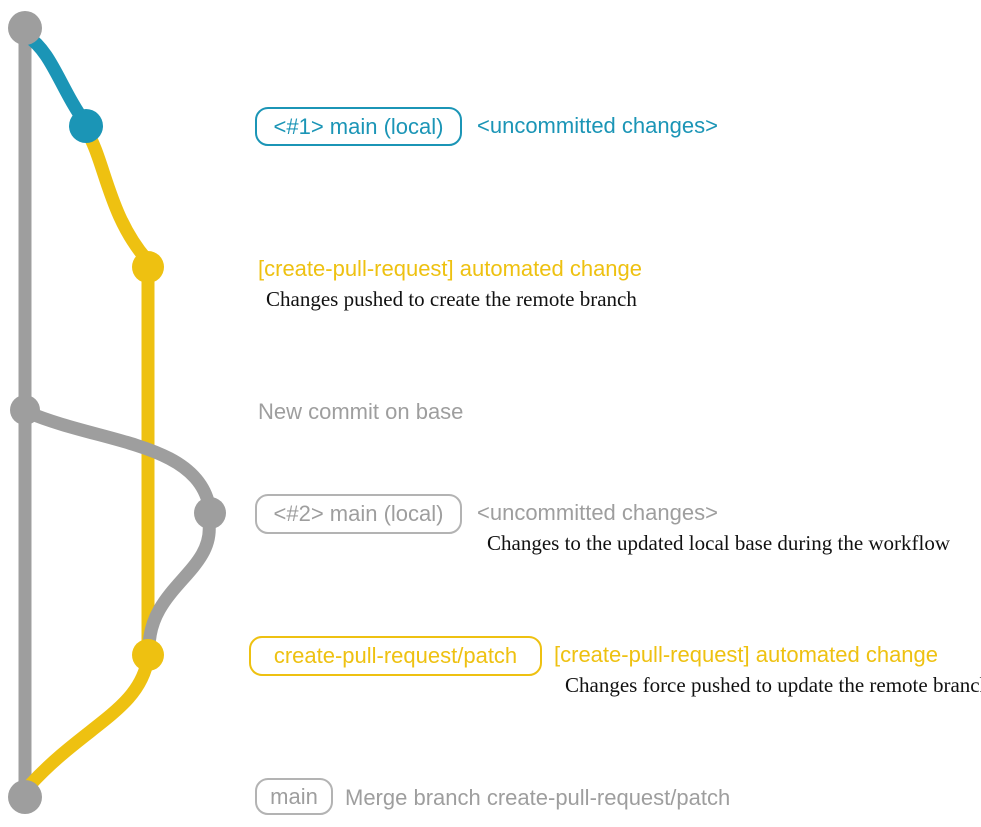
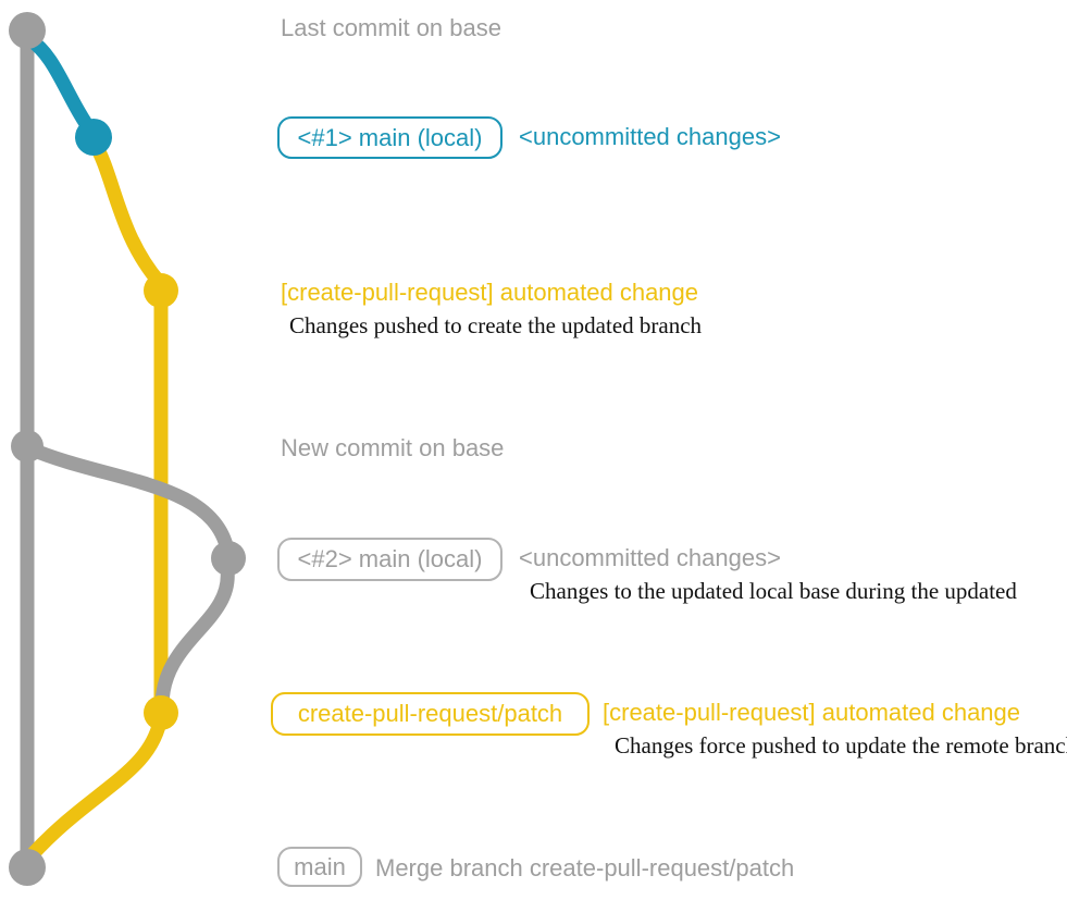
+ Last commit on base
  <#1> main (local)
  <uncommitted changes>
  [create-pull-request] automated change
- Changes pushed to create the remote branch
+ Changes pushed to create the updated branch
  New commit on base
  <#2> main (local)
  <uncommitted changes>
- Changes to the updated local base during the workflow
+ Changes to the updated local base during the updated
  create-pull-request/patch
  [create-pull-request] automated change
  Changes force pushed to update the remote branc
  main
  Merge branch create-pull-request/patch
